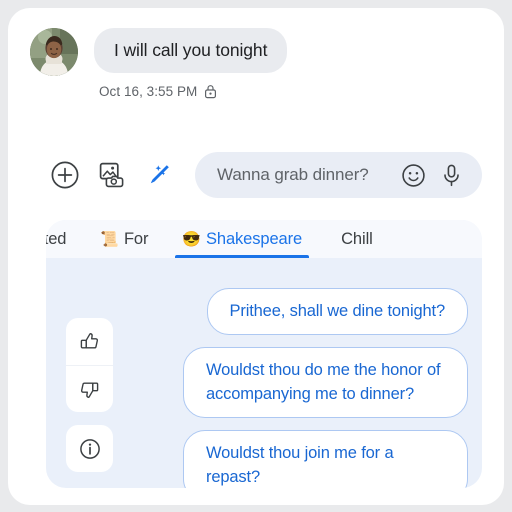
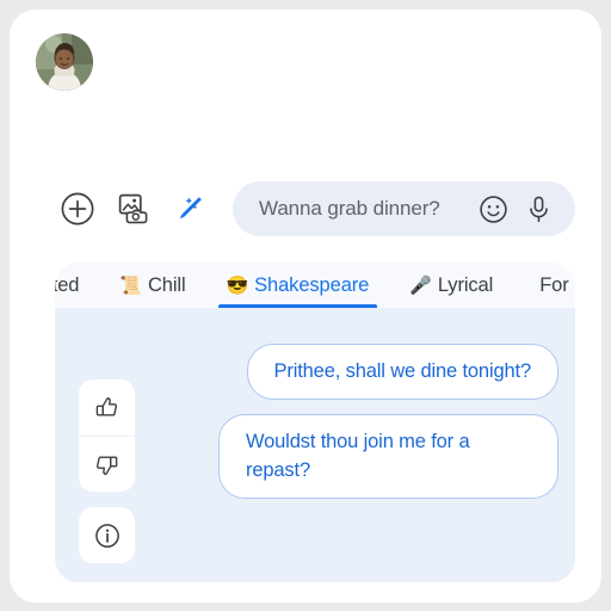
- I will call you tonight
- Oct 16, 3:55 PM
  Wanna grab dinner?
  📜
- For
+ Chill
  😎
  Shakespeare
+ 🎤
+ Lyrical
- Chill
+ For
  Prithee, shall we dine tonight?
- Wouldst thou do me the honor of accompanying me to dinner?
  Wouldst thou join me for a repast?
